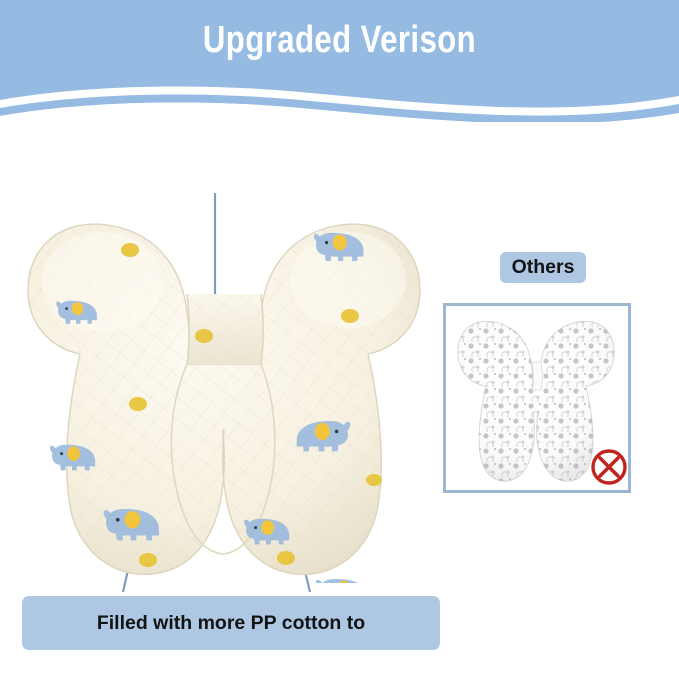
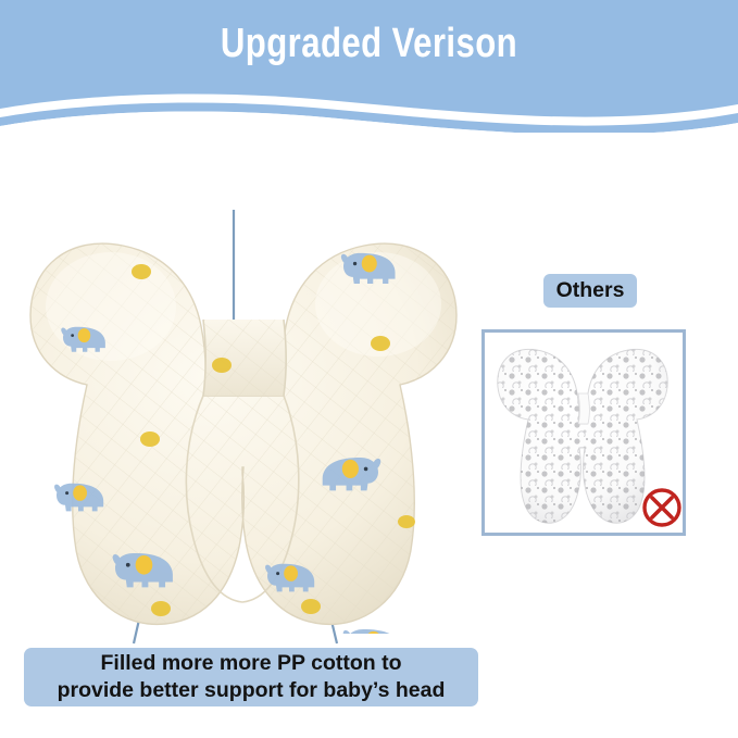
  Upgraded Verison
- Filled with more PP cotton to
+ Filled more more PP cotton to
+ provide better support for baby’s head
  Others
